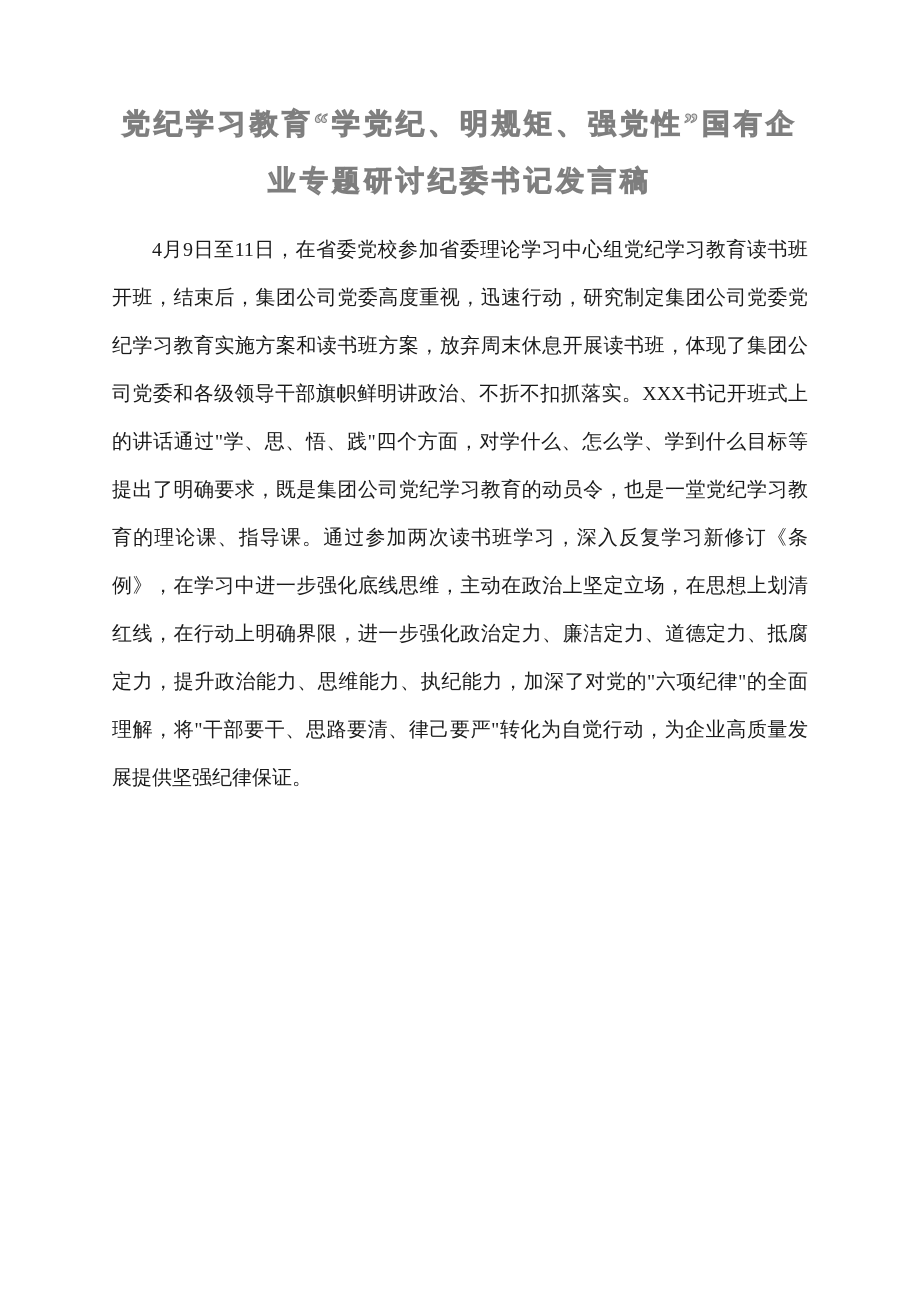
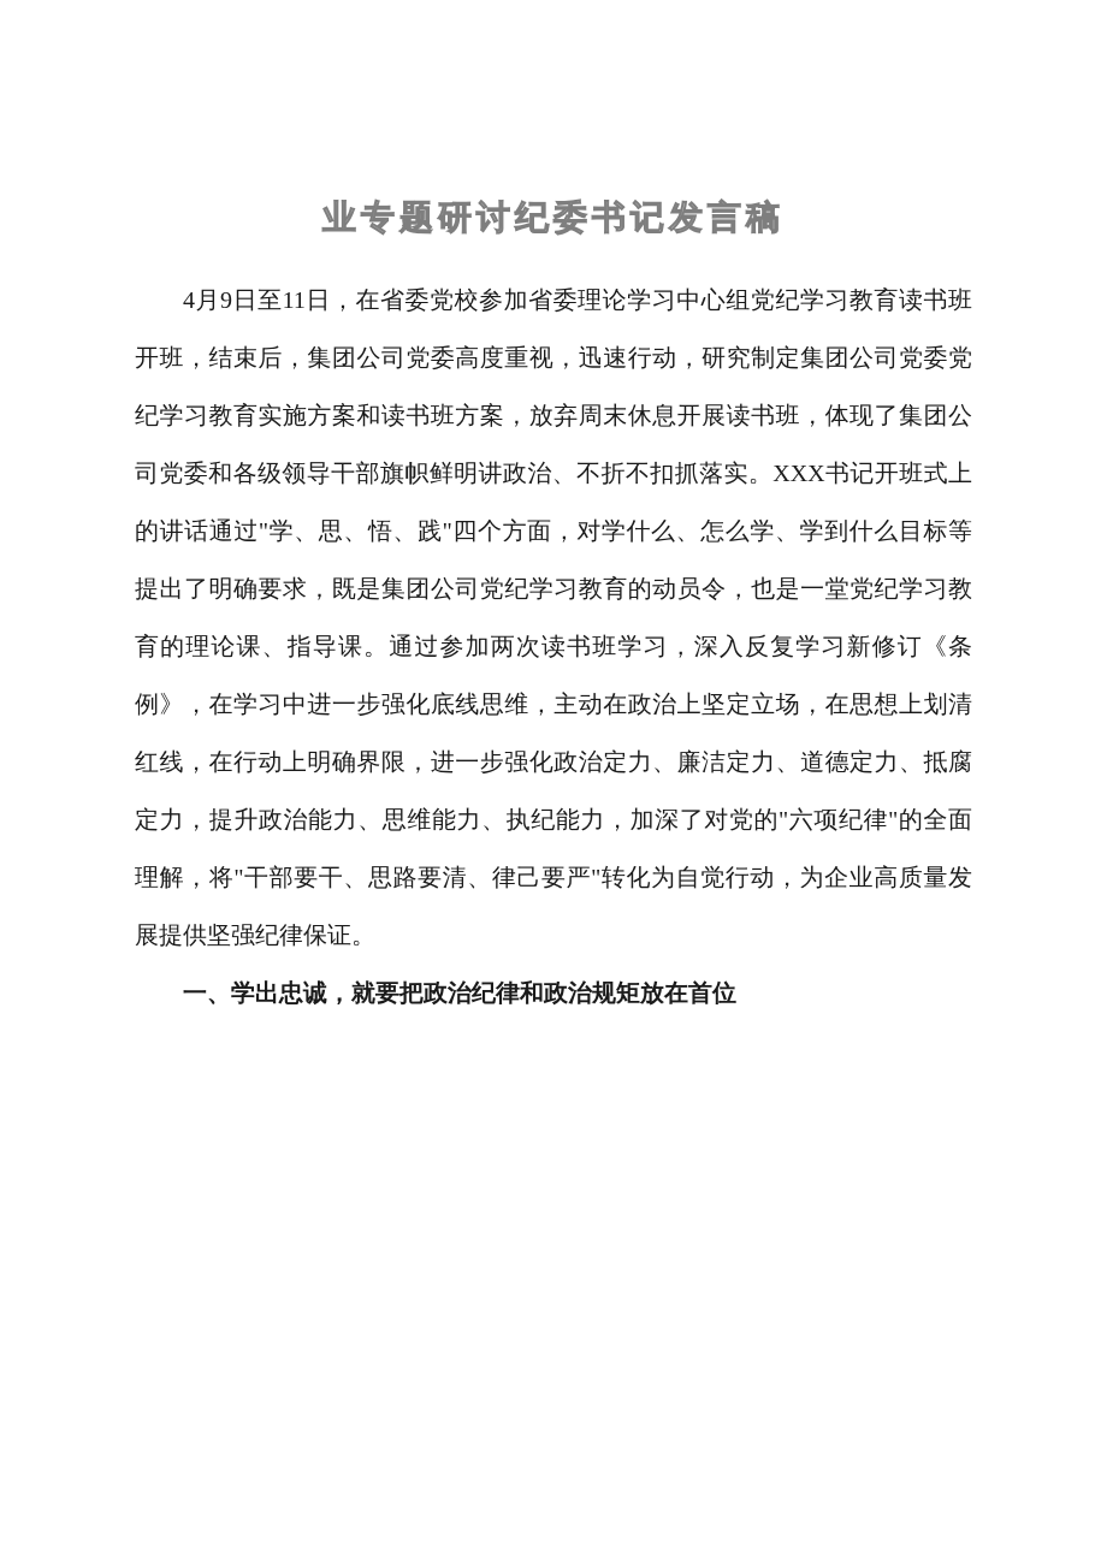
- 党纪学习教育“学党纪、明规矩、强党性”国有企
  业专题研讨纪委书记发言稿
  4月9日至11日，在省委党校参加省委理论学习中心组党纪学习教育读书班开班，结束后，集团公司党委高度重视，迅速行动，研究制定集团公司党委党纪学习教育实施方案和读书班方案，放弃周末休息开展读书班，体现了集团公司党委和各级领导干部旗帜鲜明讲政治、不折不扣抓落实。XXX书记开班式上的讲话通过"学、思、悟、践"四个方面，对学什么、怎么学、学到什么目标等提出了明确要求，既是集团公司党纪学习教育的动员令，也是一堂党纪学习教育的理论课、指导课。通过参加两次读书班学习，深入反复学习新修订《条例》，在学习中进一步强化底线思维，主动在政治上坚定立场，在思想上划清红线，在行动上明确界限，进一步强化政治定力、廉洁定力、道德定力、抵腐定力，提升政治能力、思维能力、执纪能力，加深了对党的"六项纪律"的全面理解，将"干部要干、思路要清、律己要严"转化为自觉行动，为企业高质量发展提供坚强纪律保证。
+ 一、学出忠诚，就要把政治纪律和政治规矩放在首位
